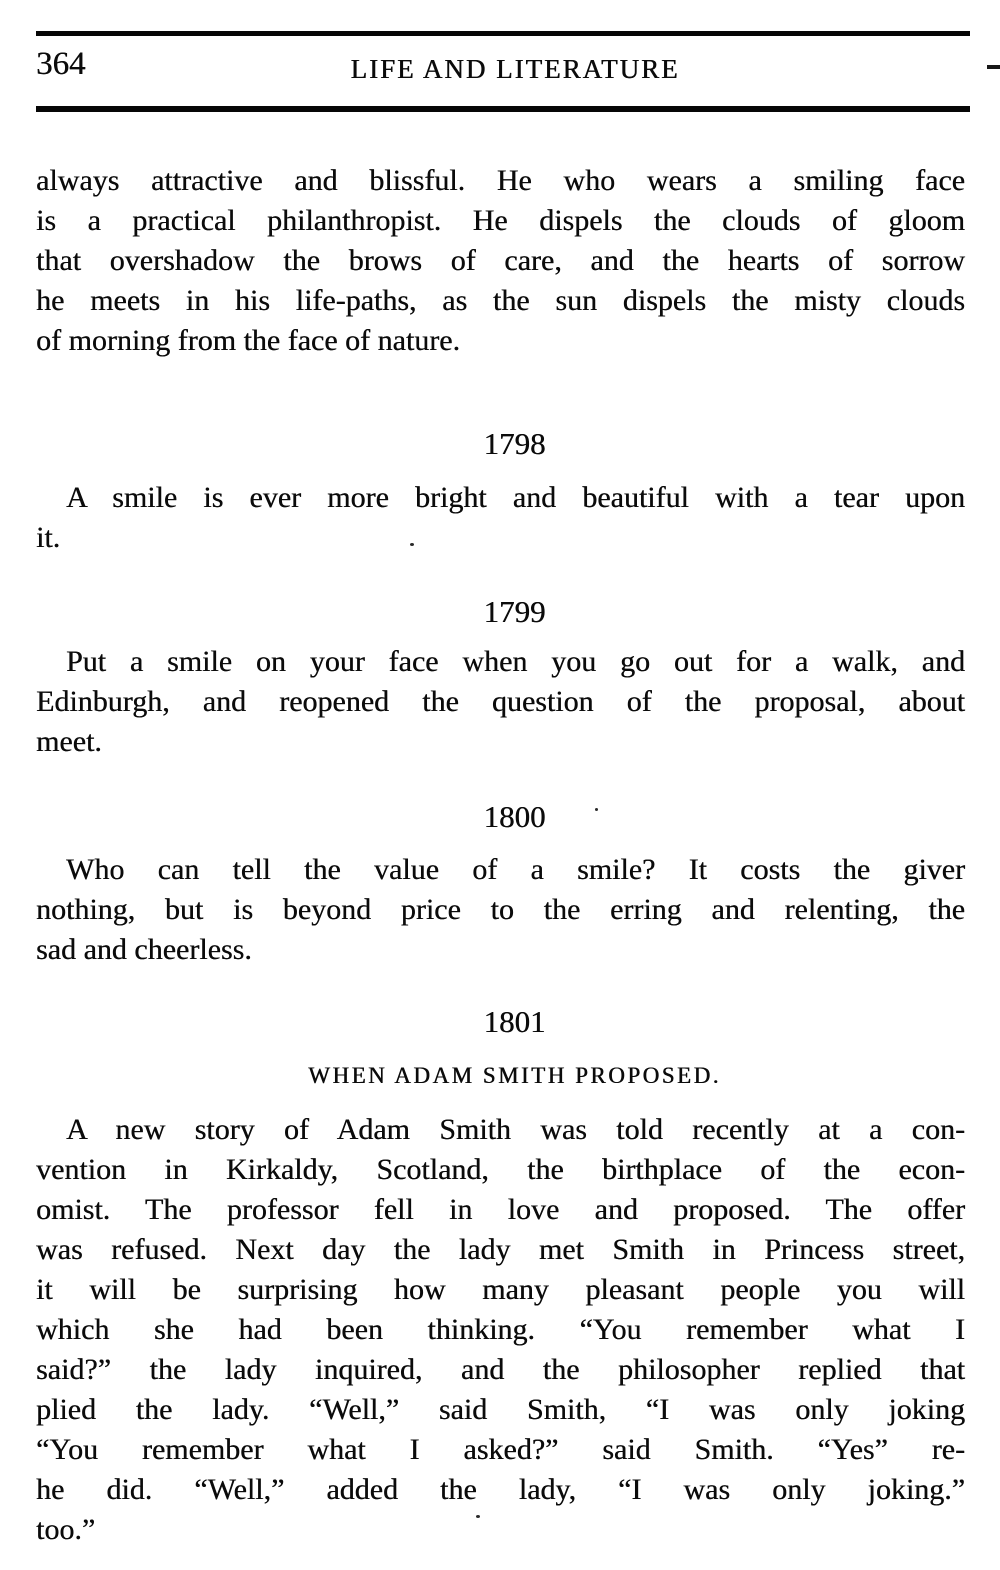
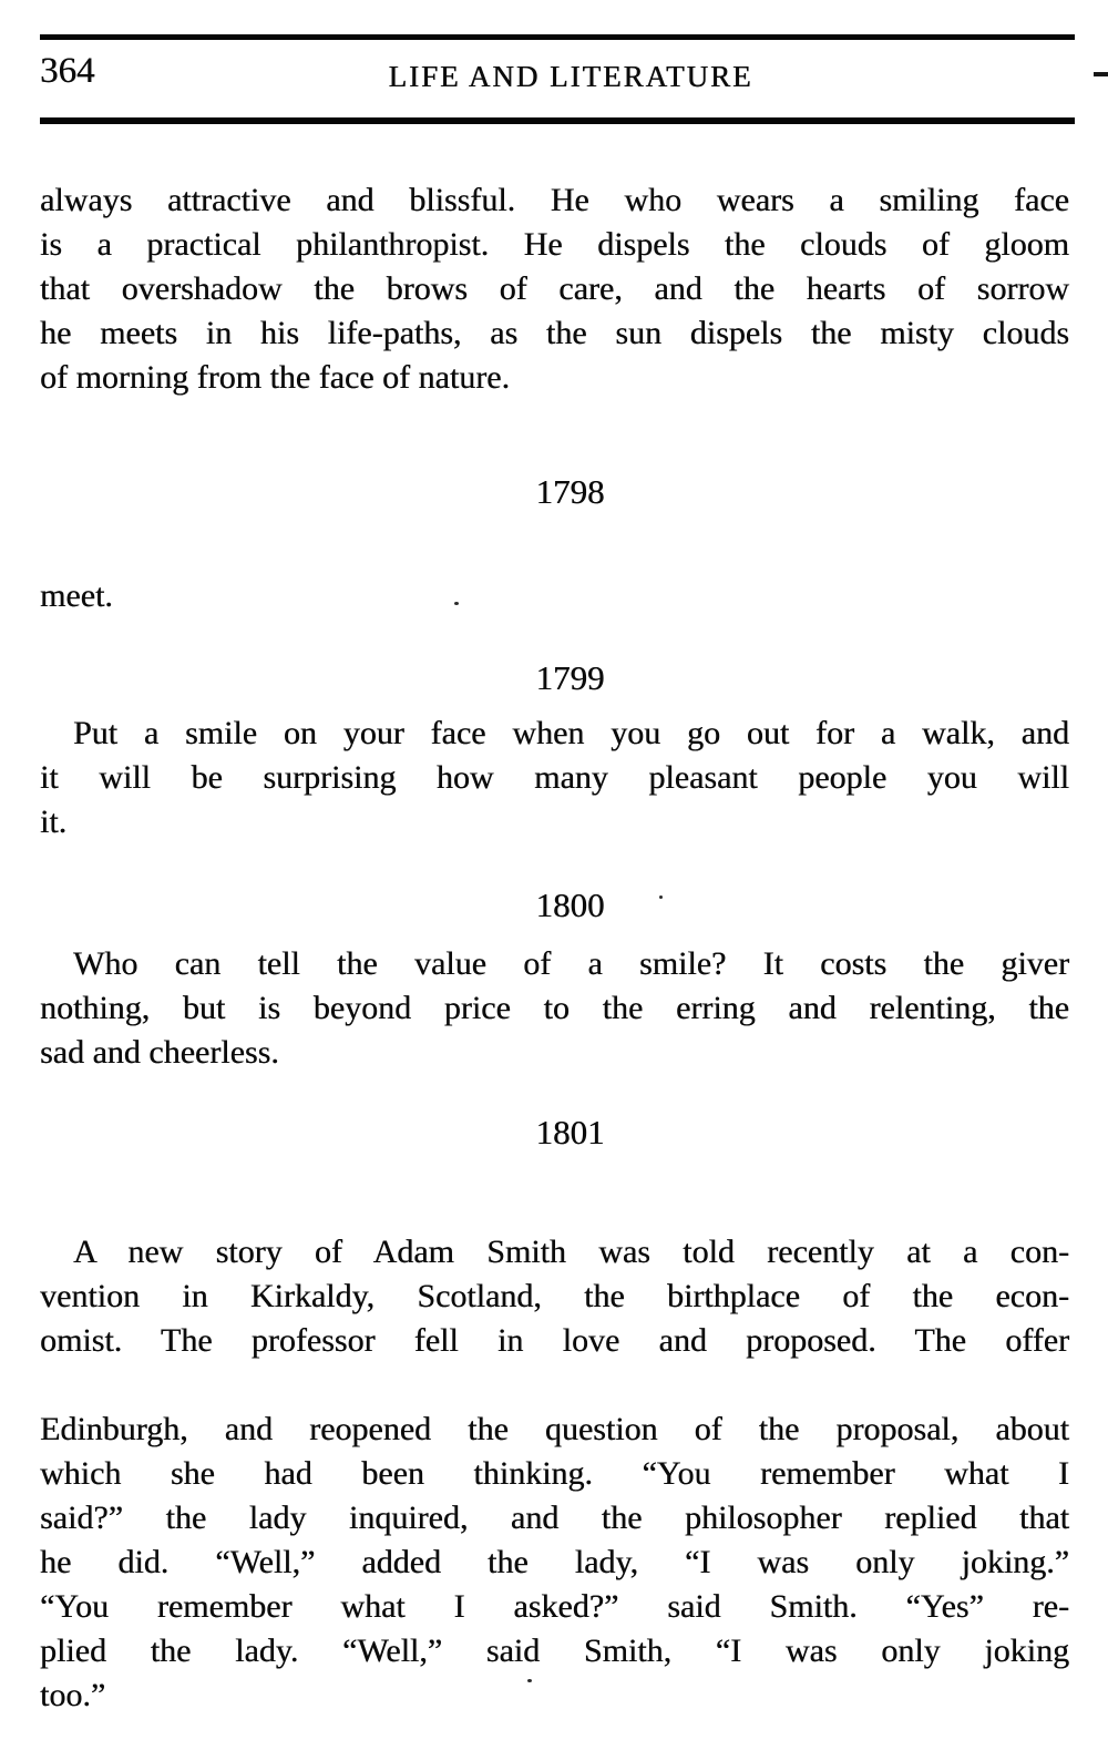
  364
  LIFE AND LITERATURE
  always attractive and blissful. He who wears a smiling face
  is a practical philanthropist. He dispels the clouds of gloom
  that overshadow the brows of care, and the hearts of sorrow
  he meets in his life-paths, as the sun dispels the misty clouds
  of morning from the face of nature.
  1798
- A smile is ever more bright and beautiful with a tear upon
- it.
+ meet.
  1799
  Put a smile on your face when you go out for a walk, and
- Edinburgh, and reopened the question of the proposal, about
+ it will be surprising how many pleasant people you will
- meet.
+ it.
  1800
  Who can tell the value of a smile? It costs the giver
  nothing, but is beyond price to the erring and relenting, the
  sad and cheerless.
  1801
- WHEN ADAM SMITH PROPOSED.
  A new story of Adam Smith was told recently at a con-
  vention in Kirkaldy, Scotland, the birthplace of the econ-
  omist. The professor fell in love and proposed. The offer
- was refused. Next day the lady met Smith in Princess street,
- it will be surprising how many pleasant people you will
+ Edinburgh, and reopened the question of the proposal, about
  which she had been thinking. “You remember what I
  said?” the lady inquired, and the philosopher replied that
- plied the lady. “Well,” said Smith, “I was only joking
+ he did. “Well,” added the lady, “I was only joking.”
  “You remember what I asked?” said Smith. “Yes” re-
- he did. “Well,” added the lady, “I was only joking.”
+ plied the lady. “Well,” said Smith, “I was only joking
  too.”
